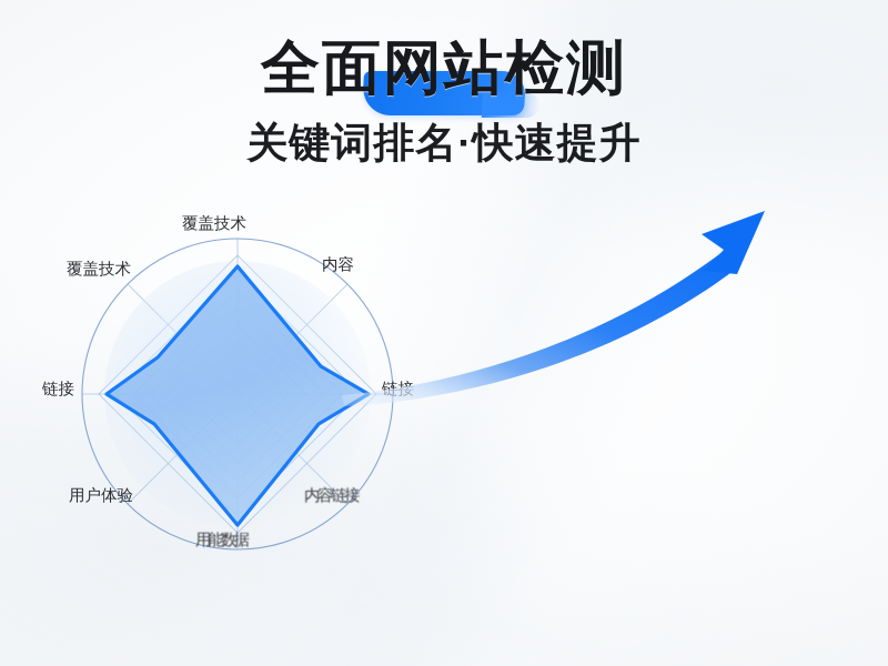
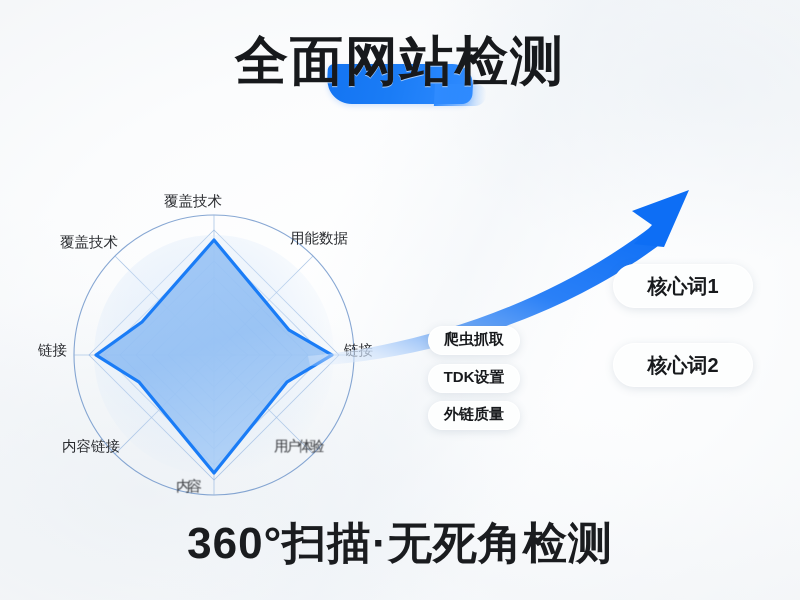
  全面网站检测
- 关键词排名·快速提升
  覆盖技术
- 内容
+ 用能数据
- 内容链接
+ 用户体验
- 用能数据
+ 内容
- 用户体验
+ 内容链接
  链接
  覆盖技术
+ 爬虫抓取
+ TDK设置
+ 外链质量
+ 核心词1
+ 核心词2
+ 360°扫描·无死角检测
